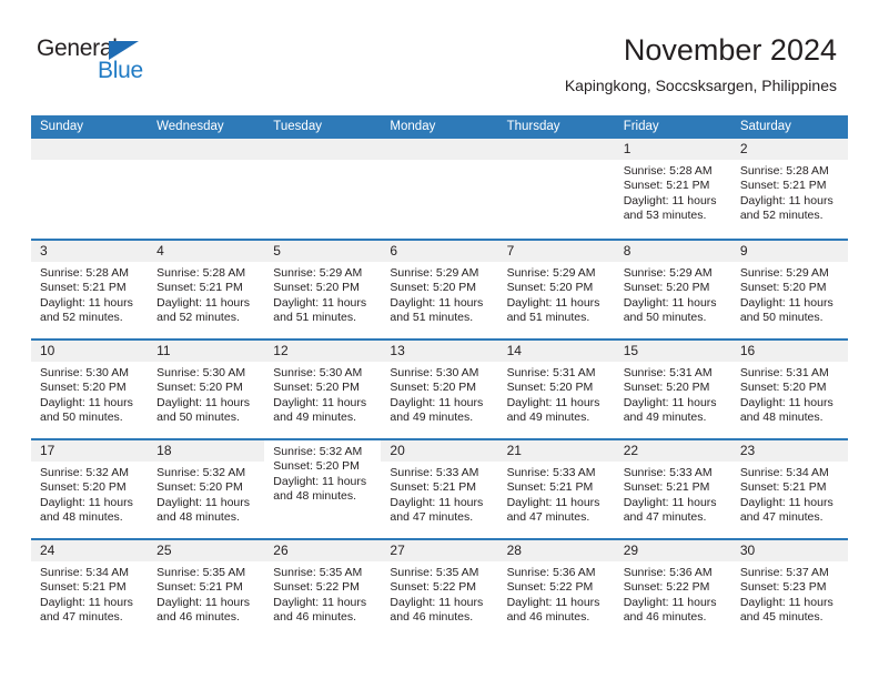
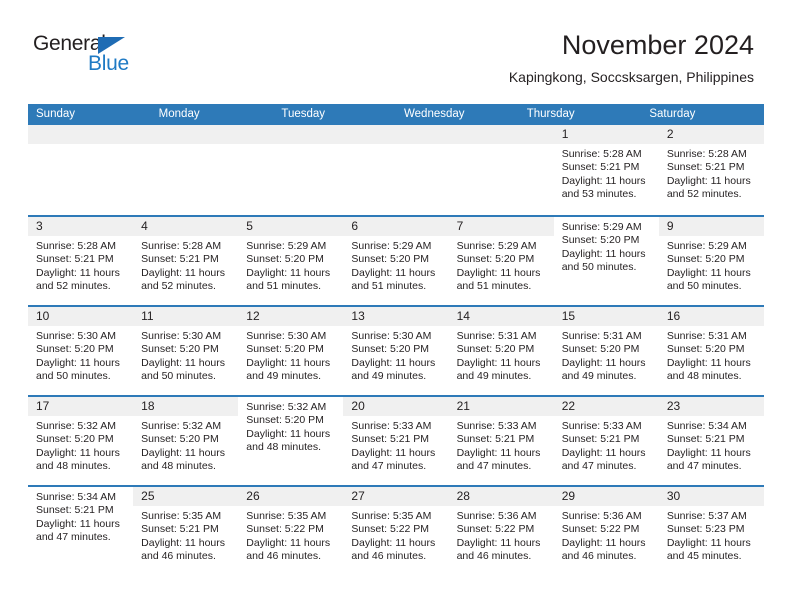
  General
  Blue
  November 2024
  Kapingkong, Soccsksargen, Philippines
  Sunday
- Wednesday
+ Monday
  Tuesday
- Monday
+ Wednesday
  Thursday
- Friday
  Saturday
  1
  Sunrise: 5:28 AM
  Sunset: 5:21 PM
  Daylight: 11 hours and 53 minutes.
  2
  Sunrise: 5:28 AM
  Sunset: 5:21 PM
  Daylight: 11 hours and 52 minutes.
  3
  Sunrise: 5:28 AM
  Sunset: 5:21 PM
  Daylight: 11 hours and 52 minutes.
  4
  Sunrise: 5:28 AM
  Sunset: 5:21 PM
  Daylight: 11 hours and 52 minutes.
  5
  Sunrise: 5:29 AM
  Sunset: 5:20 PM
  Daylight: 11 hours and 51 minutes.
  6
  Sunrise: 5:29 AM
  Sunset: 5:20 PM
  Daylight: 11 hours and 51 minutes.
  7
  Sunrise: 5:29 AM
  Sunset: 5:20 PM
  Daylight: 11 hours and 51 minutes.
- 8
  Sunrise: 5:29 AM
  Sunset: 5:20 PM
  Daylight: 11 hours and 50 minutes.
  9
  Sunrise: 5:29 AM
  Sunset: 5:20 PM
  Daylight: 11 hours and 50 minutes.
  10
  Sunrise: 5:30 AM
  Sunset: 5:20 PM
  Daylight: 11 hours and 50 minutes.
  11
  Sunrise: 5:30 AM
  Sunset: 5:20 PM
  Daylight: 11 hours and 50 minutes.
  12
  Sunrise: 5:30 AM
  Sunset: 5:20 PM
  Daylight: 11 hours and 49 minutes.
  13
  Sunrise: 5:30 AM
  Sunset: 5:20 PM
  Daylight: 11 hours and 49 minutes.
  14
  Sunrise: 5:31 AM
  Sunset: 5:20 PM
  Daylight: 11 hours and 49 minutes.
  15
  Sunrise: 5:31 AM
  Sunset: 5:20 PM
  Daylight: 11 hours and 49 minutes.
  16
  Sunrise: 5:31 AM
  Sunset: 5:20 PM
  Daylight: 11 hours and 48 minutes.
  17
  Sunrise: 5:32 AM
  Sunset: 5:20 PM
  Daylight: 11 hours and 48 minutes.
  18
  Sunrise: 5:32 AM
  Sunset: 5:20 PM
  Daylight: 11 hours and 48 minutes.
  Sunrise: 5:32 AM
  Sunset: 5:20 PM
  Daylight: 11 hours and 48 minutes.
  20
  Sunrise: 5:33 AM
  Sunset: 5:21 PM
  Daylight: 11 hours and 47 minutes.
  21
  Sunrise: 5:33 AM
  Sunset: 5:21 PM
  Daylight: 11 hours and 47 minutes.
  22
  Sunrise: 5:33 AM
  Sunset: 5:21 PM
  Daylight: 11 hours and 47 minutes.
  23
  Sunrise: 5:34 AM
  Sunset: 5:21 PM
  Daylight: 11 hours and 47 minutes.
- 24
  Sunrise: 5:34 AM
  Sunset: 5:21 PM
  Daylight: 11 hours and 47 minutes.
  25
  Sunrise: 5:35 AM
  Sunset: 5:21 PM
  Daylight: 11 hours and 46 minutes.
  26
  Sunrise: 5:35 AM
  Sunset: 5:22 PM
  Daylight: 11 hours and 46 minutes.
  27
  Sunrise: 5:35 AM
  Sunset: 5:22 PM
  Daylight: 11 hours and 46 minutes.
  28
  Sunrise: 5:36 AM
  Sunset: 5:22 PM
  Daylight: 11 hours and 46 minutes.
  29
  Sunrise: 5:36 AM
  Sunset: 5:22 PM
  Daylight: 11 hours and 46 minutes.
  30
  Sunrise: 5:37 AM
  Sunset: 5:23 PM
  Daylight: 11 hours and 45 minutes.
